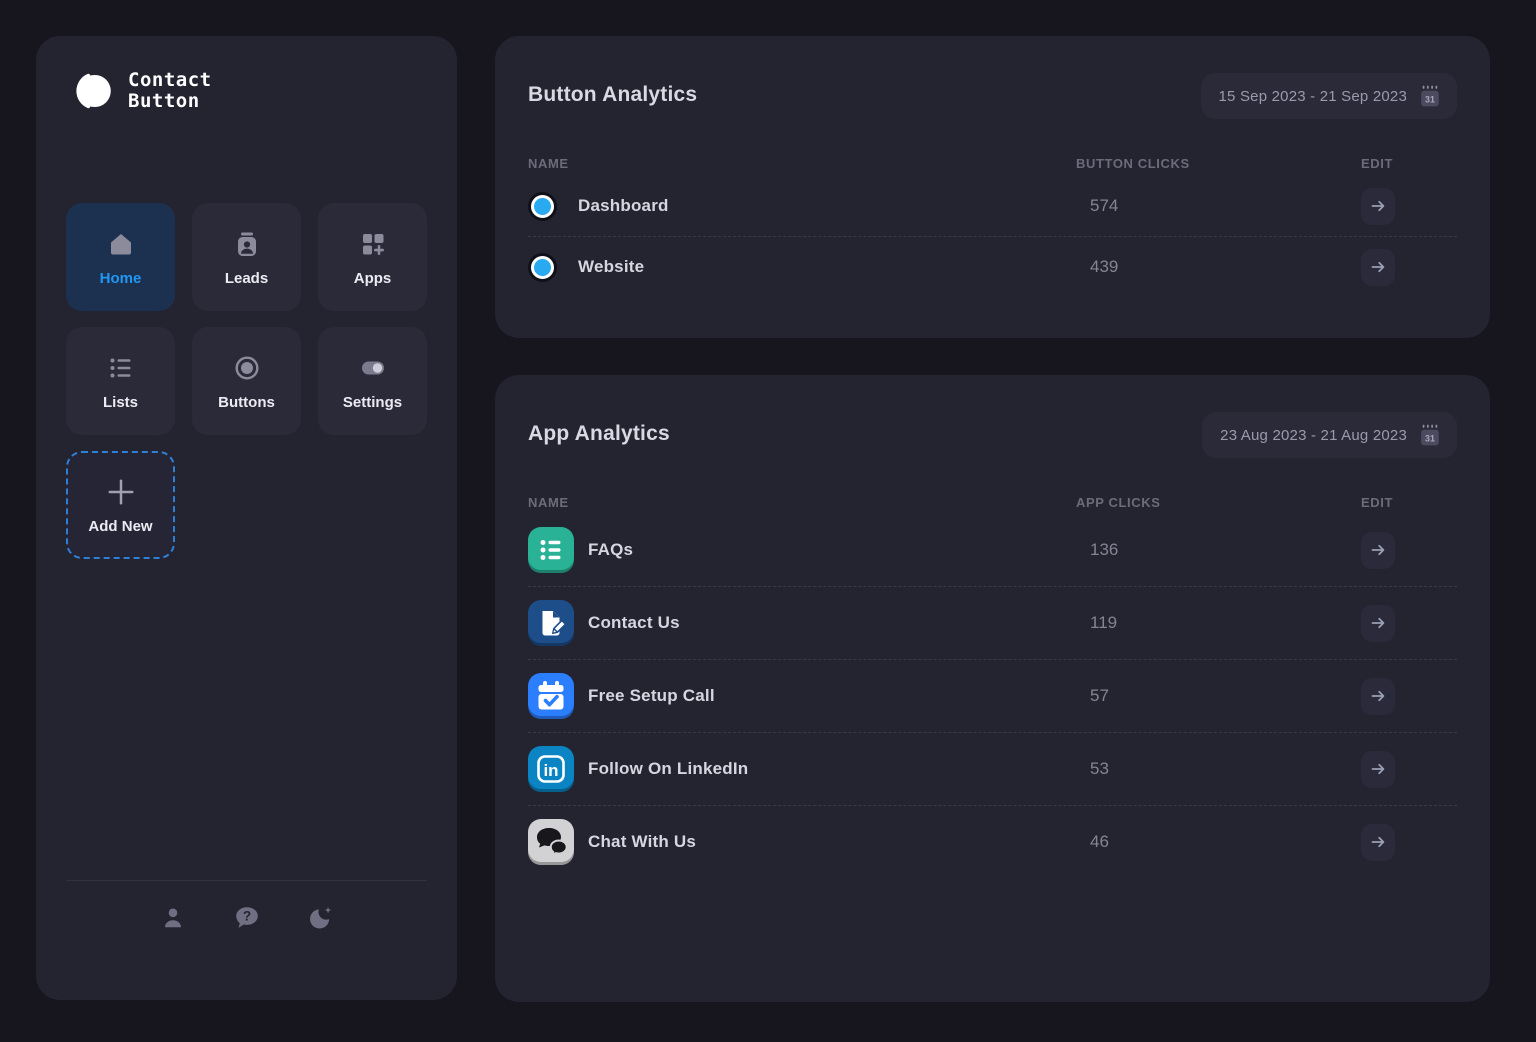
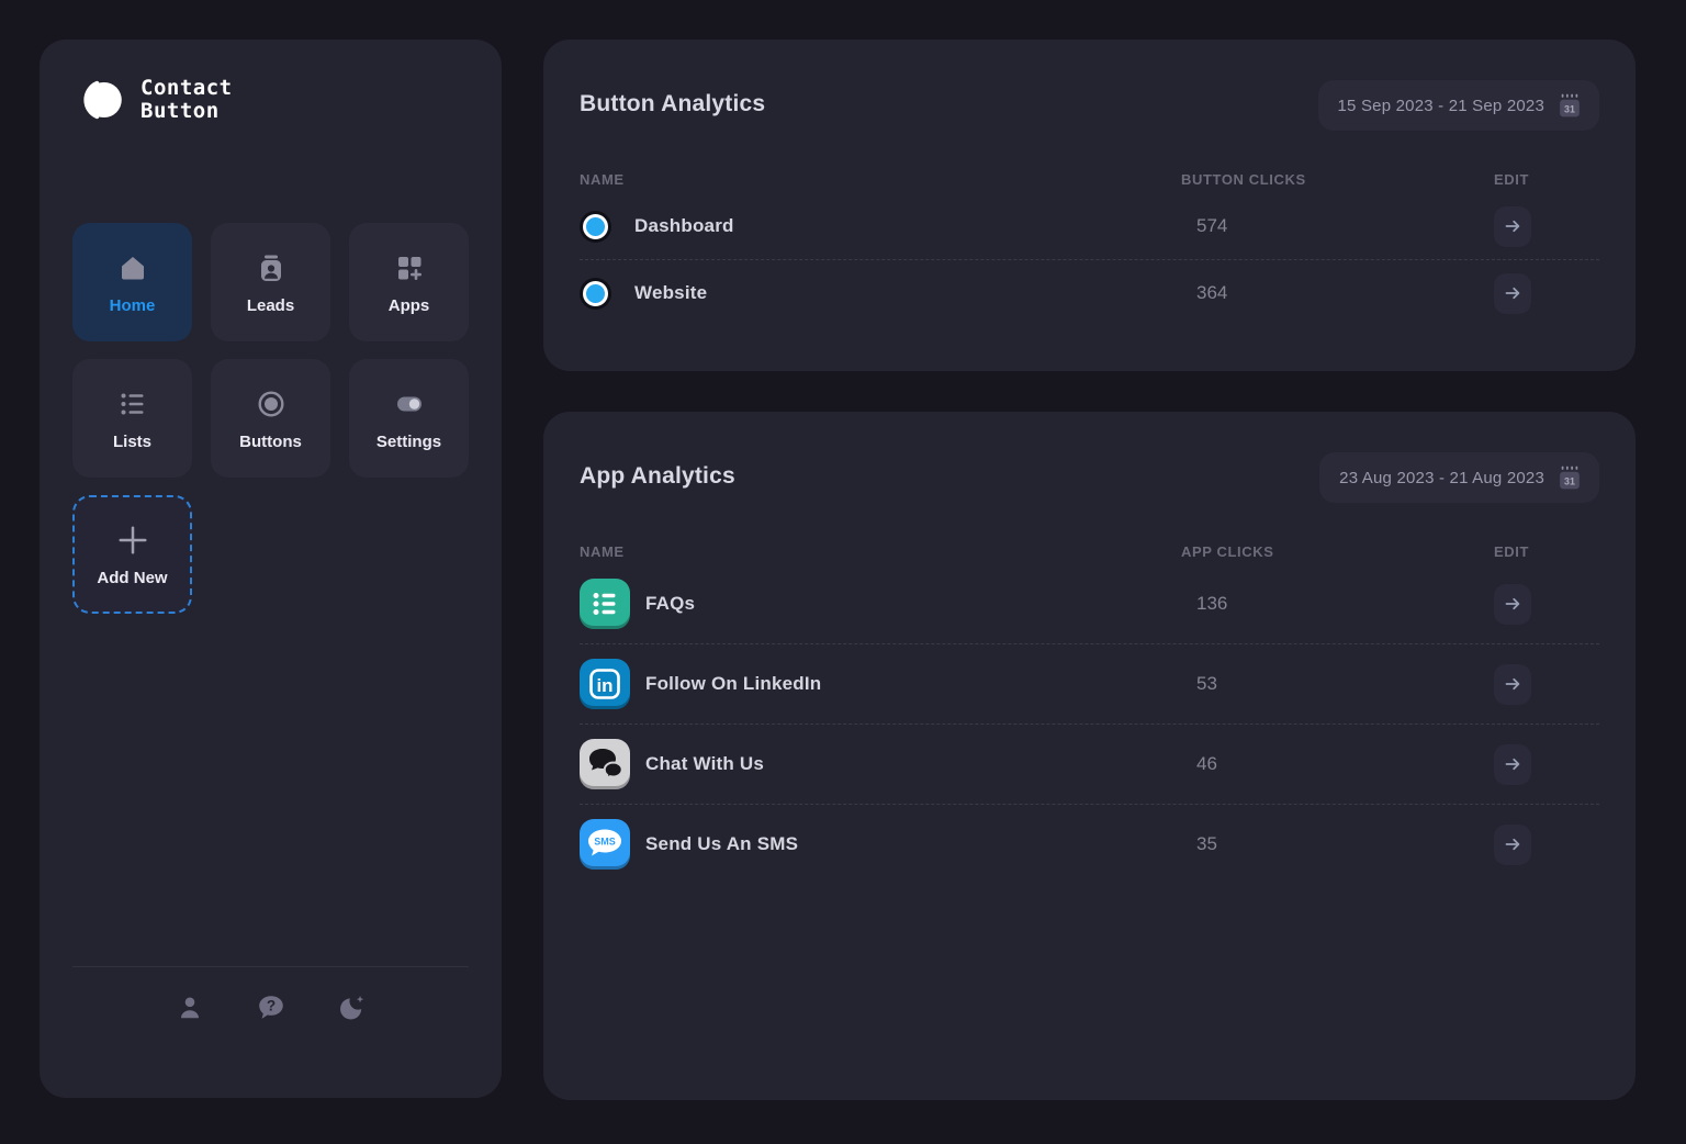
  Contact
  Button
  Home
  Leads
  Apps
  Lists
  Buttons
  Settings
  Add New
  ?
  Button Analytics
  15 Sep 2023 - 21 Sep 2023
  31
  NAME
  BUTTON CLICKS
  EDIT
  Dashboard
  574
  Website
- 439
+ 364
  App Analytics
  23 Aug 2023 - 21 Aug 2023
  31
  NAME
  APP CLICKS
  EDIT
  FAQs
  136
- Contact Us
- 119
- Free Setup Call
- 57
  in
  Follow On LinkedIn
  53
  Chat With Us
  46
+ SMS
+ Send Us An SMS
+ 35
